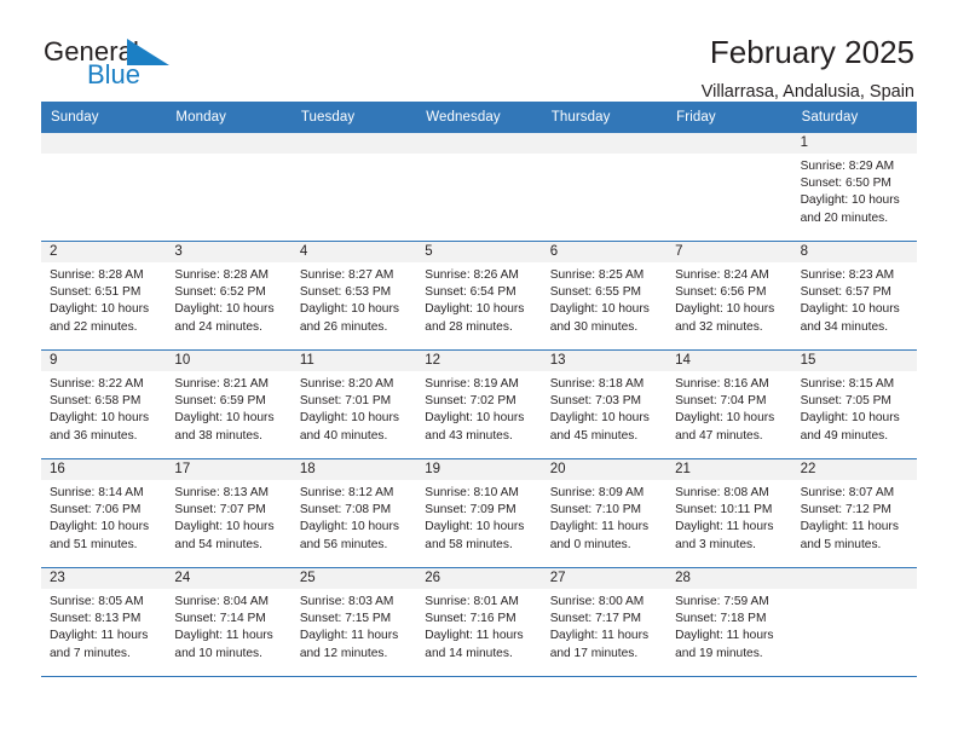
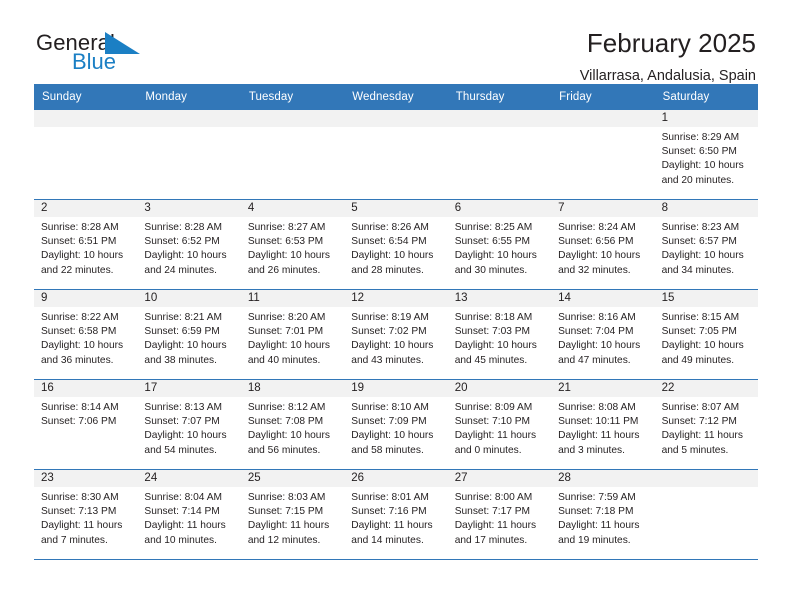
  Genera
  Blue
  February 2025
  Villarrasa, Andalusia, Spain
  Sunday
  Monday
  Tuesday
  Wednesday
  Thursday
  Friday
  Saturday
  1
  Sunrise: 8:29 AM
  Sunset: 6:50 PM
  Daylight: 10 hours and 20 minutes.
  2
  Sunrise: 8:28 AM
  Sunset: 6:51 PM
  Daylight: 10 hours and 22 minutes.
  3
  Sunrise: 8:28 AM
  Sunset: 6:52 PM
  Daylight: 10 hours and 24 minutes.
  4
  Sunrise: 8:27 AM
  Sunset: 6:53 PM
  Daylight: 10 hours and 26 minutes.
  5
  Sunrise: 8:26 AM
  Sunset: 6:54 PM
  Daylight: 10 hours and 28 minutes.
  6
  Sunrise: 8:25 AM
  Sunset: 6:55 PM
  Daylight: 10 hours and 30 minutes.
  7
  Sunrise: 8:24 AM
  Sunset: 6:56 PM
  Daylight: 10 hours and 32 minutes.
  8
  Sunrise: 8:23 AM
  Sunset: 6:57 PM
  Daylight: 10 hours and 34 minutes.
  9
  Sunrise: 8:22 AM
  Sunset: 6:58 PM
  Daylight: 10 hours and 36 minutes.
  10
  Sunrise: 8:21 AM
  Sunset: 6:59 PM
  Daylight: 10 hours and 38 minutes.
  11
  Sunrise: 8:20 AM
  Sunset: 7:01 PM
  Daylight: 10 hours and 40 minutes.
  12
  Sunrise: 8:19 AM
  Sunset: 7:02 PM
  Daylight: 10 hours and 43 minutes.
  13
  Sunrise: 8:18 AM
  Sunset: 7:03 PM
  Daylight: 10 hours and 45 minutes.
  14
  Sunrise: 8:16 AM
  Sunset: 7:04 PM
  Daylight: 10 hours and 47 minutes.
  15
  Sunrise: 8:15 AM
  Sunset: 7:05 PM
  Daylight: 10 hours and 49 minutes.
  16
  Sunrise: 8:14 AM
  Sunset: 7:06 PM
- Daylight: 10 hours and 51 minutes.
  17
  Sunrise: 8:13 AM
  Sunset: 7:07 PM
  Daylight: 10 hours and 54 minutes.
  18
  Sunrise: 8:12 AM
  Sunset: 7:08 PM
  Daylight: 10 hours and 56 minutes.
  19
  Sunrise: 8:10 AM
  Sunset: 7:09 PM
  Daylight: 10 hours and 58 minutes.
  20
  Sunrise: 8:09 AM
  Sunset: 7:10 PM
  Daylight: 11 hours and 0 minutes.
  21
  Sunrise: 8:08 AM
  Sunset: 10:11 PM
  Daylight: 11 hours and 3 minutes.
  22
  Sunrise: 8:07 AM
  Sunset: 7:12 PM
  Daylight: 11 hours and 5 minutes.
  23
- Sunrise: 8:05 AM
+ Sunrise: 8:30 AM
- Sunset: 8:13 PM
+ Sunset: 7:13 PM
  Daylight: 11 hours and 7 minutes.
  24
  Sunrise: 8:04 AM
  Sunset: 7:14 PM
  Daylight: 11 hours and 10 minutes.
  25
  Sunrise: 8:03 AM
  Sunset: 7:15 PM
  Daylight: 11 hours and 12 minutes.
  26
  Sunrise: 8:01 AM
  Sunset: 7:16 PM
  Daylight: 11 hours and 14 minutes.
  27
  Sunrise: 8:00 AM
  Sunset: 7:17 PM
  Daylight: 11 hours and 17 minutes.
  28
  Sunrise: 7:59 AM
  Sunset: 7:18 PM
  Daylight: 11 hours and 19 minutes.
